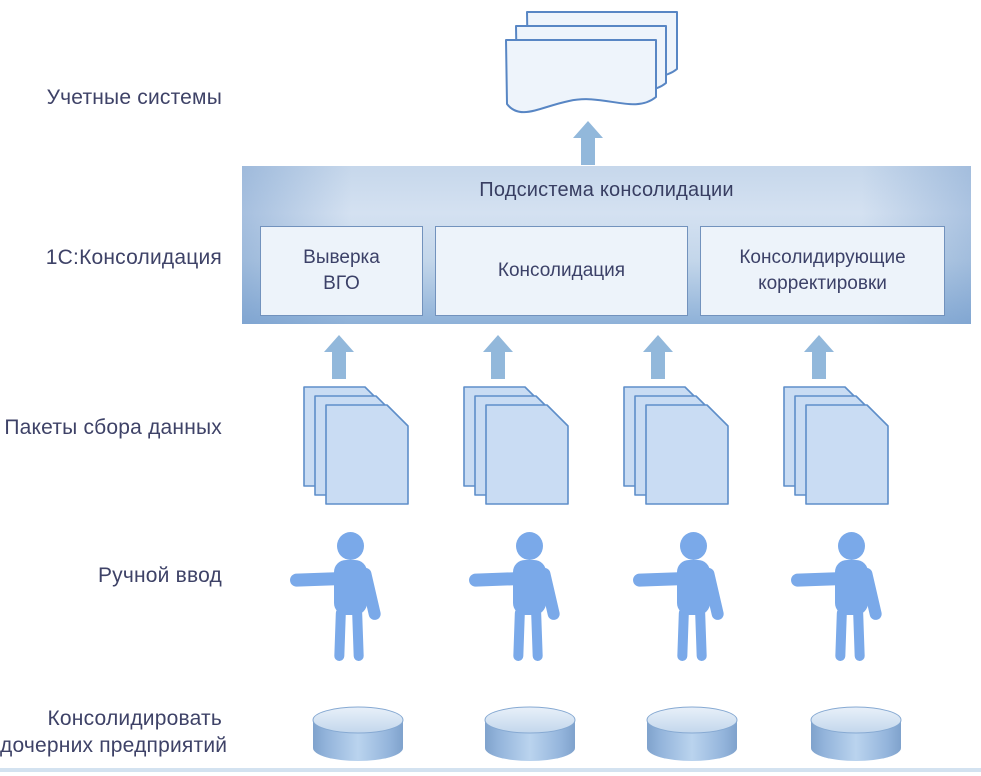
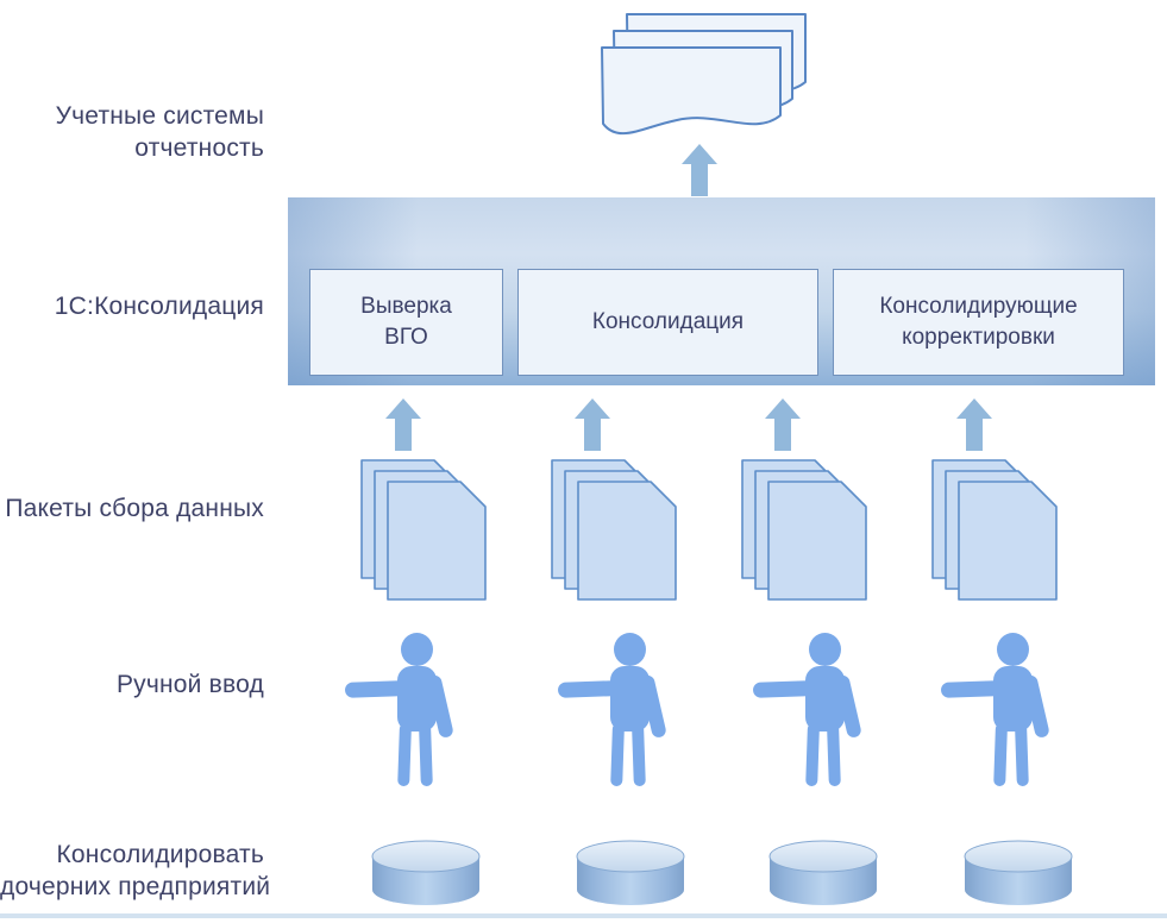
  Учетные системы
+ отчетность
  1С:Консолидация
  Пакеты сбора данных
  Ручной ввод
  Консолидировать
  дочерних предприятий
- Подсистема консолидации
  Выверка
  ВГО
  Консолидация
  Консолидирующие
  корректировки
